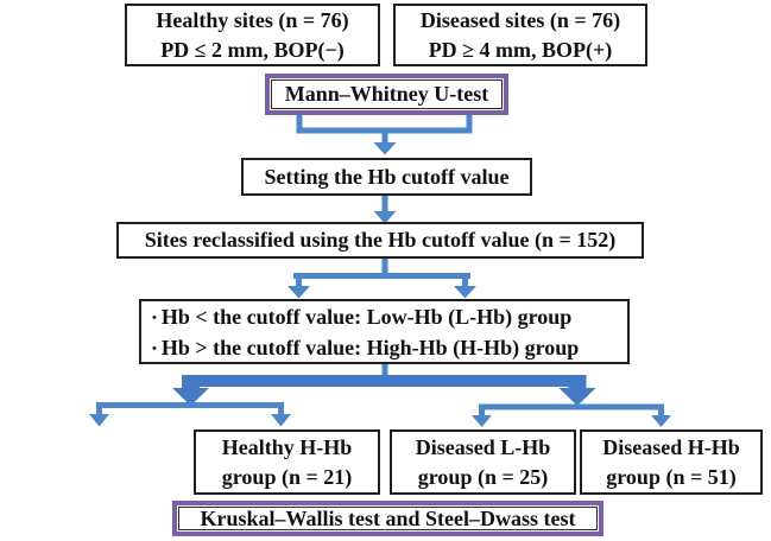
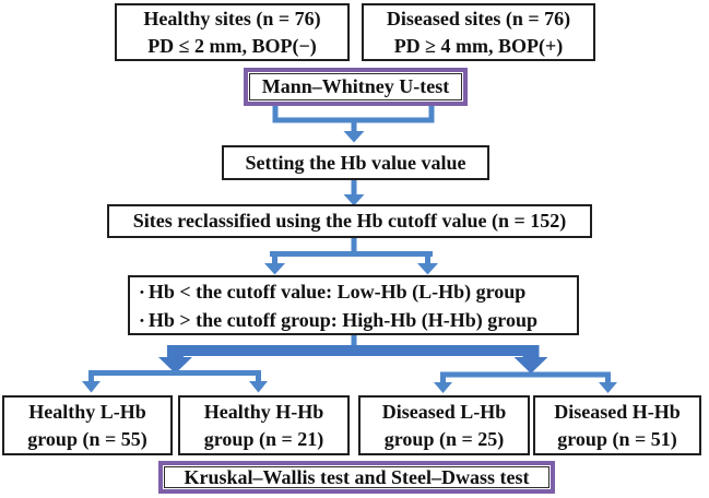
  Healthy sites (n = 76)
  PD ≤ 2 mm, BOP(−)
  Diseased sites (n = 76)
  PD ≥ 4 mm, BOP(+)
  Mann–Whitney U-test
- Setting the Hb cutoff value
+ Setting the Hb value value
  Sites reclassified using the Hb cutoff value (n = 152)
  •
  Hb < the cutoff value: Low-Hb (L-Hb) group
  •
- Hb > the cutoff value: High-Hb (H-Hb) group
+ Hb > the cutoff group: High-Hb (H-Hb) group
+ Healthy L-Hb
+ group (n = 55)
  Healthy H-Hb
  group (n = 21)
  Diseased L-Hb
  group (n = 25)
  Diseased H-Hb
  group (n = 51)
  Kruskal–Wallis test and Steel–Dwass test
